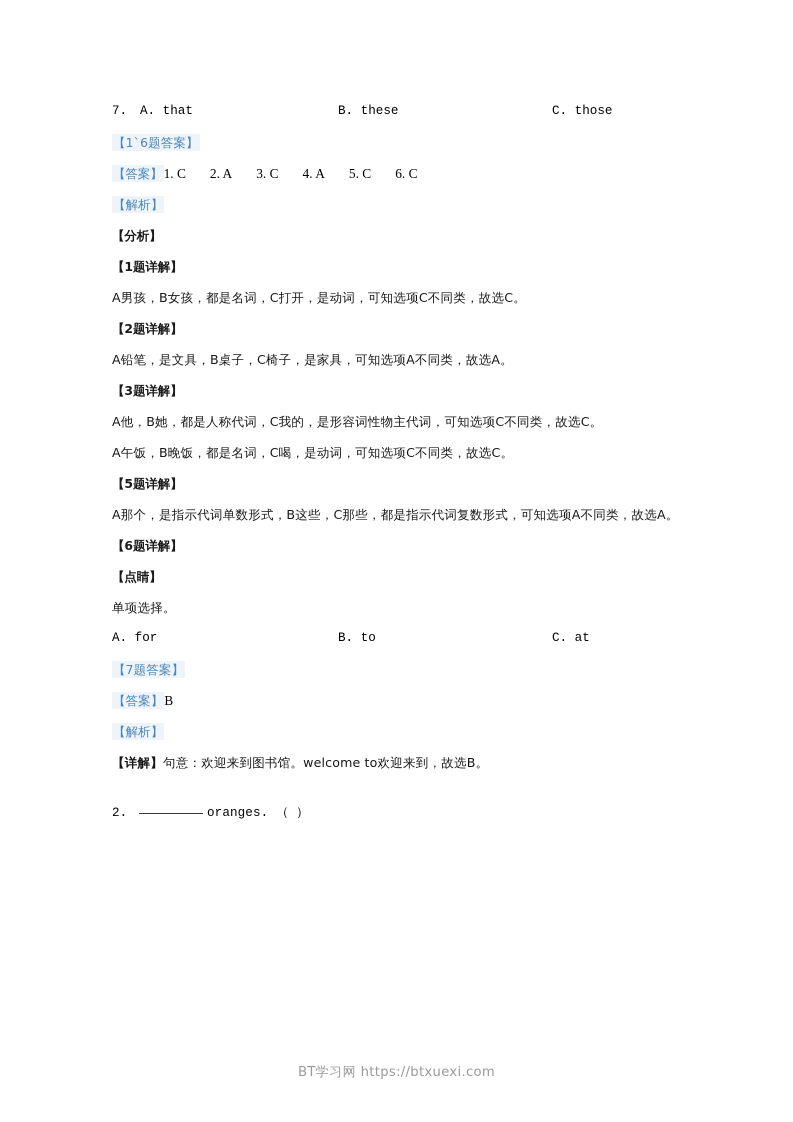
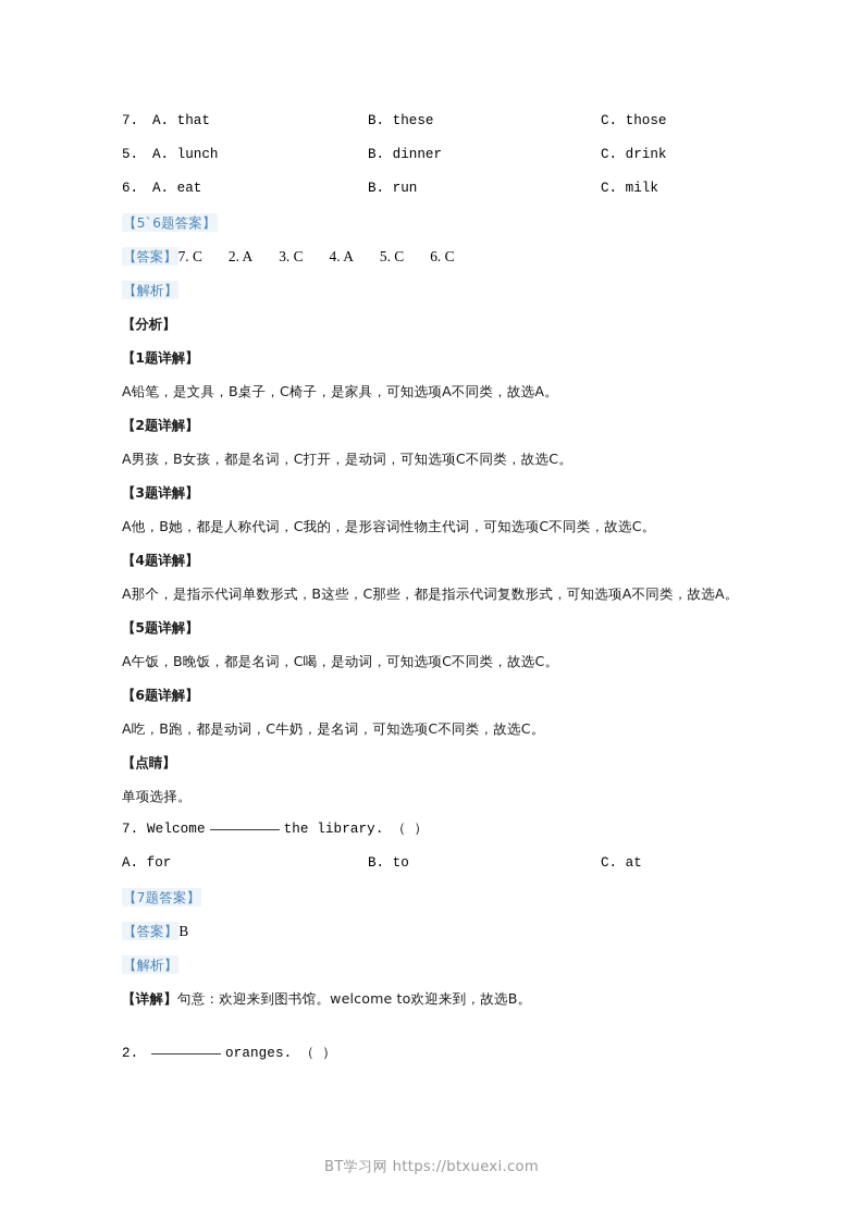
  7.
  A. that
  B. these
  C. those
+ 5.
+ A. lunch
+ B. dinner
+ C. drink
+ 6.
+ A. eat
+ B. run
+ C. milk
- 【1`6题答案】
+ 【5`6题答案】
- 【答案】1. C 2. A 3. C 4. A 5. C 6. C
+ 【答案】7. C 2. A 3. C 4. A 5. C 6. C
  【解析】
  【分析】
  【1题详解】
- A男孩，B女孩，都是名词，C打开，是动词，可知选项C不同类，故选C。
+ A铅笔，是文具，B桌子，C椅子，是家具，可知选项A不同类，故选A。
  【2题详解】
- A铅笔，是文具，B桌子，C椅子，是家具，可知选项A不同类，故选A。
+ A男孩，B女孩，都是名词，C打开，是动词，可知选项C不同类，故选C。
  【3题详解】
  A他，B她，都是人称代词，C我的，是形容词性物主代词，可知选项C不同类，故选C。
+ 【4题详解】
- A午饭，B晚饭，都是名词，C喝，是动词，可知选项C不同类，故选C。
+ A那个，是指示代词单数形式，B这些，C那些，都是指示代词复数形式，可知选项A不同类，故选A。
  【5题详解】
- A那个，是指示代词单数形式，B这些，C那些，都是指示代词复数形式，可知选项A不同类，故选A。
+ A午饭，B晚饭，都是名词，C喝，是动词，可知选项C不同类，故选C。
  【6题详解】
+ A吃，B跑，都是动词，C牛奶，是名词，可知选项C不同类，故选C。
  【点睛】
  单项选择。
+ 7. Welcome the library. （ ）
  A. for
  B. to
  C. at
  【7题答案】
  【答案】B
  【解析】
  【详解】句意：欢迎来到图书馆。welcome to欢迎来到，故选B。
  2. oranges. （ ）
  BT学习网 https://btxuexi.com
